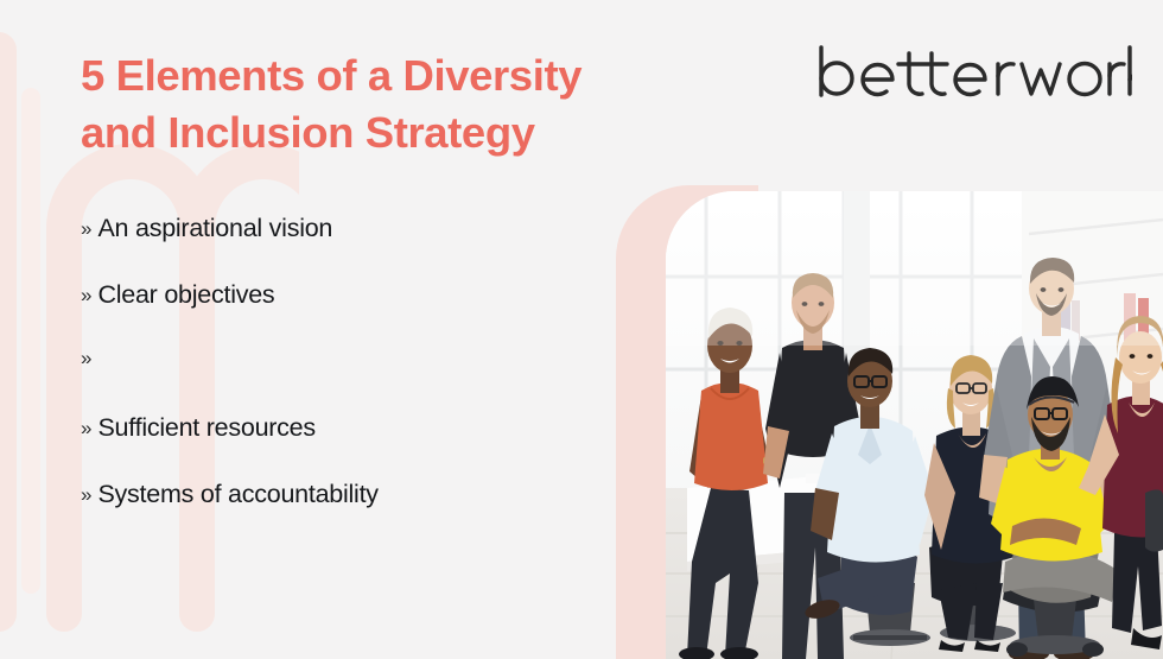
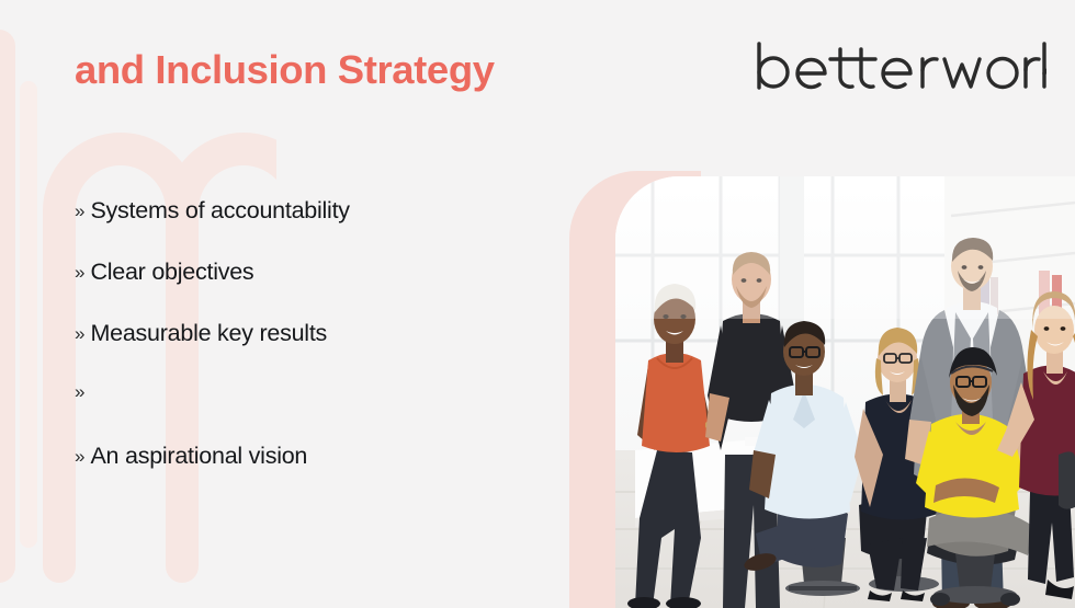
- 5 Elements of a Diversity
  and Inclusion Strategy
  »
- An aspirational vision
+ Systems of accountability
  »
  Clear objectives
  »
+ Measurable key results
  »
- Sufficient resources
  »
- Systems of accountability
+ An aspirational vision
